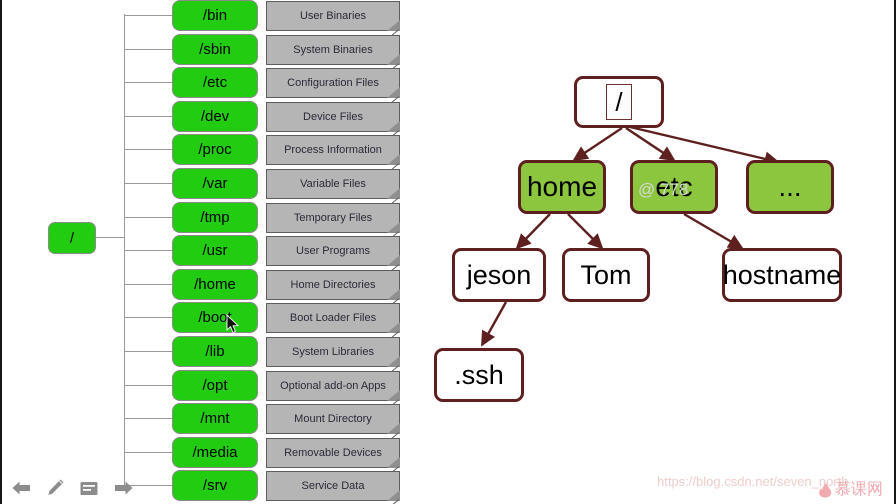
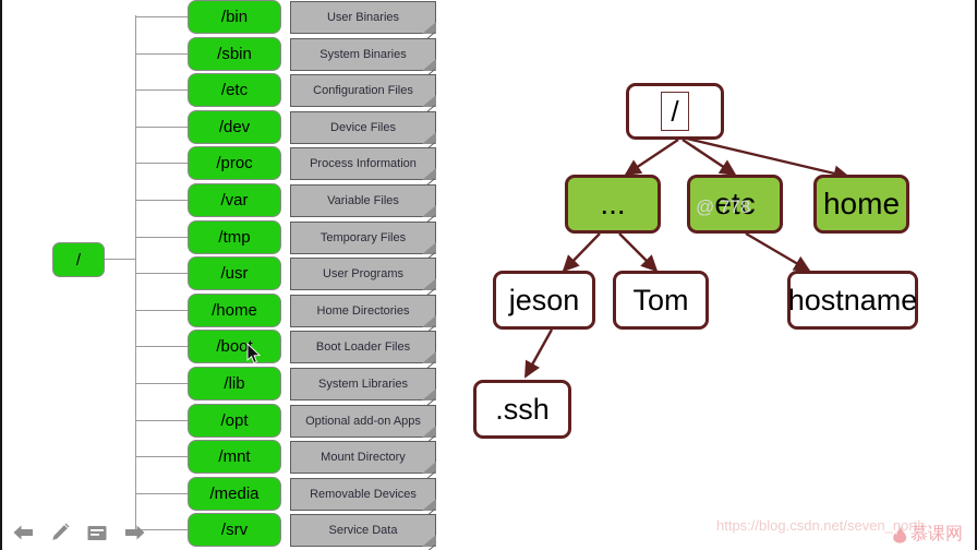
  /
  /bin
  User Binaries
  /sbin
  System Binaries
  /etc
  Configuration Files
  /dev
  Device Files
  /proc
  Process Information
  /var
  Variable Files
  /tmp
  Temporary Files
  /usr
  User Programs
  /home
  Home Directories
  /boo
  Boot Loader Files
  /lib
  System Libraries
  /opt
  Optional add-on Apps
  /mnt
  Mount Directory
  /media
  Removable Devices
  /srv
  Service Data
  /
- home
+ ...
  etc
- ...
+ home
  jeson
  Tom
  hostname
  .ssh
  @ 778
  https://blog.csdn.net/seven_north
  慕课网
